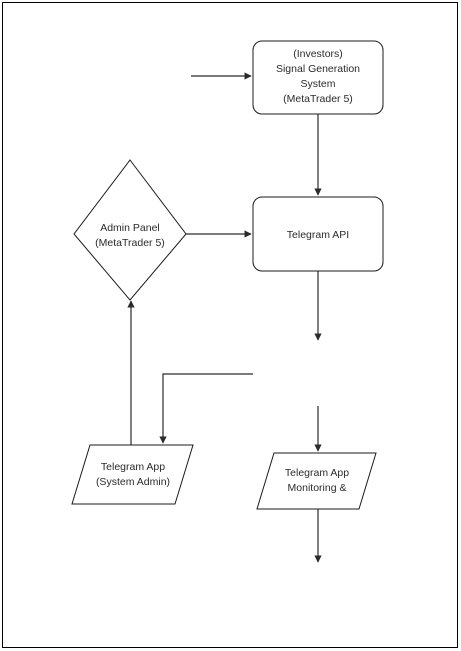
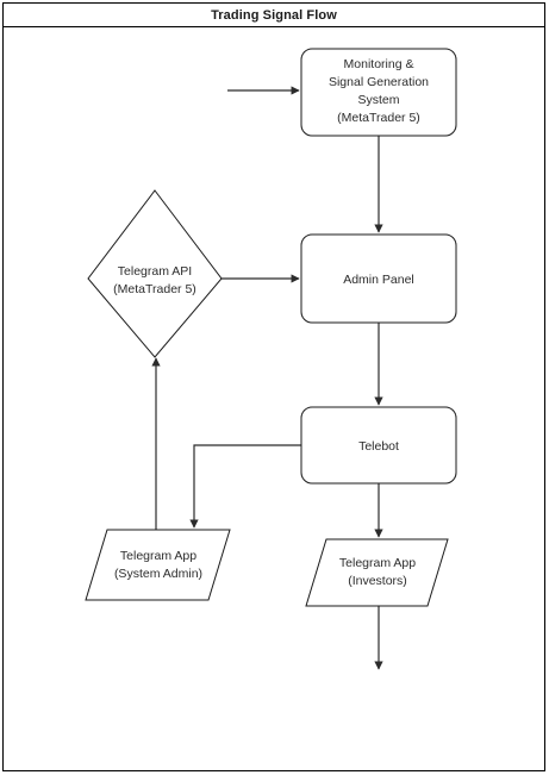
+ Trading Signal Flow
- (Investors)
+ Monitoring &
  Signal Generation
  System
  (MetaTrader 5)
- Admin Panel
+ Telegram API
  (MetaTrader 5)
- Telegram API
+ Admin Panel
+ Telebot
  Telegram App
  (System Admin)
  Telegram App
- Monitoring &
+ (Investors)
